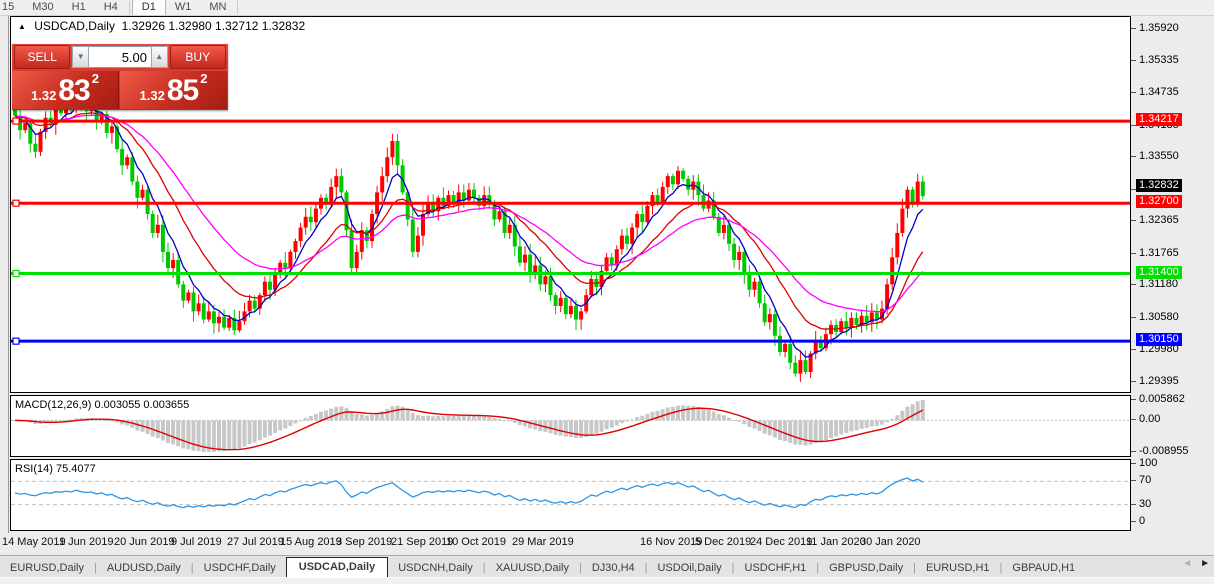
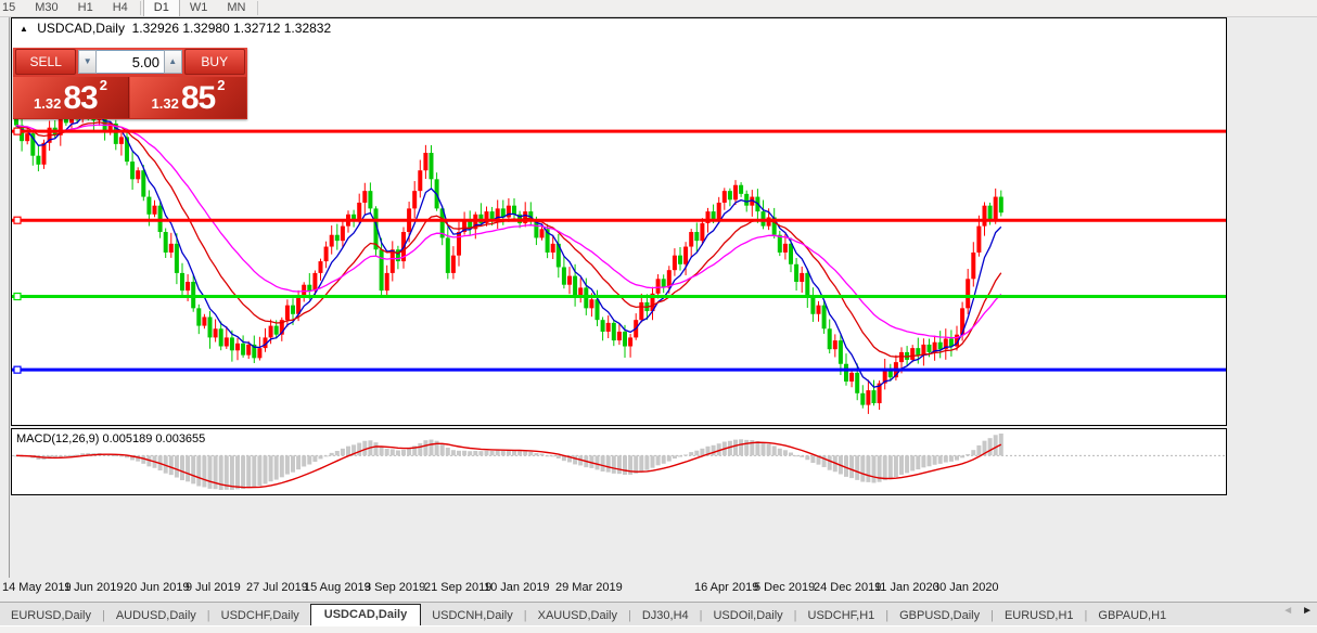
  15
  M30
  H1
  H4
  D1
  W1
  MN
  ▲ USDCAD,Daily 1.32926 1.32980 1.32712 1.32832
  SELL
  ▼
  5.00
  ▲
  BUY
  1.32
  83
  2
  1.32
  85
  2
- MACD(12,26,9) 0.003055 0.003655
+ MACD(12,26,9) 0.005189 0.003655
- RSI(14) 75.4077
- 1.35920
- 1.35335
- 1.34735
- 1.33550
- 1.32365
- 1.31765
- 1.31180
- 1.30580
- 1.29980
- 1.29395
- 1.34217
- 1.32700
- 1.31400
- 1.30150
- 1.32832
- 0.005862
- 0.00
- -0.008955
- 100
- 70
- 30
- 0
  14 May 2019
  1 Jun 2019
  20 Jun 2019
  9 Jul 2019
  27 Jul 2019
  15 Aug 2019
  3 Sep 2019
  21 Sep 2019
- 10 Oct 2019
+ 10 Jan 2019
  29 Mar 2019
- 16 Nov 2019
+ 16 Apr 2019
  5 Dec 2019
  24 Dec 2019
  11 Jan 2020
  30 Jan 2020
  EURUSD,Daily
  |
  AUDUSD,Daily
  |
  USDCHF,Daily
  USDCAD,Daily
  USDCNH,Daily
  |
  XAUUSD,Daily
  |
  DJ30,H4
  |
  USDOil,Daily
  |
  USDCHF,H1
  |
  GBPUSD,Daily
  |
  EURUSD,H1
  |
  GBPAUD,H1
  ◄ ►
